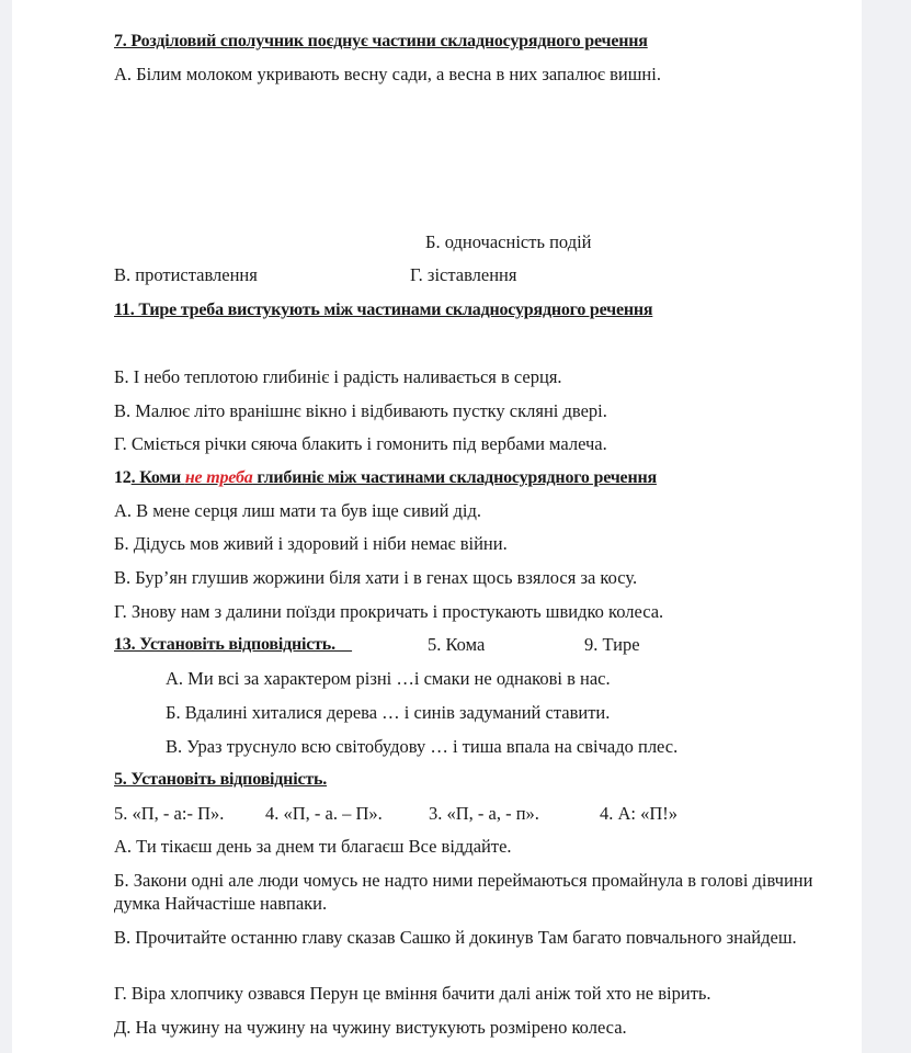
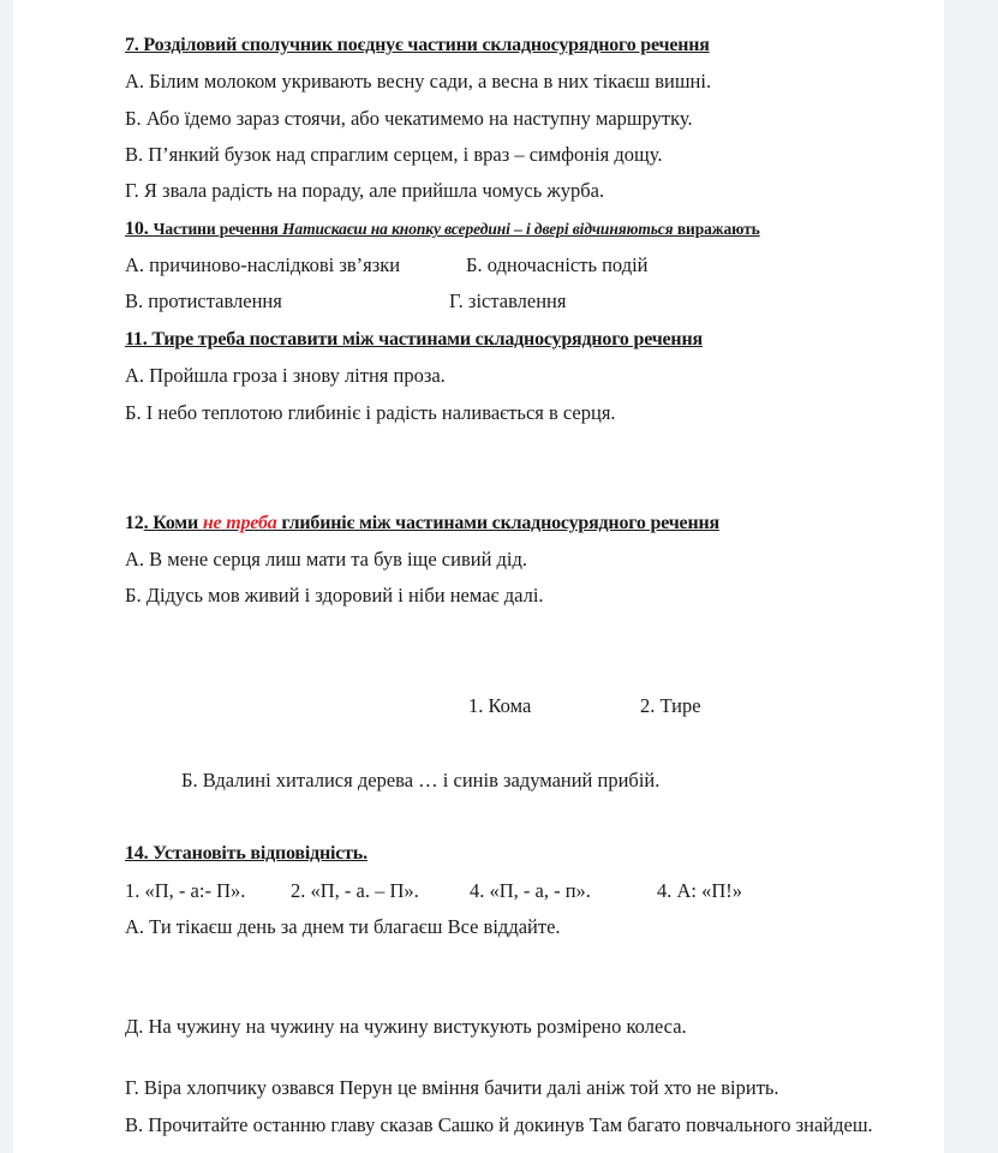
  7. Розділовий сполучник поєднує частини складносурядного речення
- А. Білим молоком укривають весну сади, а весна в них запалює вишні.
+ А. Білим молоком укривають весну сади, а весна в них тікаєш вишні.
+ Б. Або їдемо зараз стоячи, або чекатимемо на наступну маршрутку.
+ В. П’янкий бузок над спраглим серцем, і враз – симфонія дощу.
+ Г. Я звала радість на пораду, але прийшла чомусь журба.
+ 10. Частини речення Натискаєш на кнопку всередині – і двері відчиняються виражають
+ А. причиново-наслідкові зв’язки
  Б. одночасність подій
  В. протиставлення
  Г. зіставлення
- 11. Тире треба вистукують між частинами складносурядного речення
+ 11. Тире треба поставити між частинами складносурядного речення
+ А. Пройшла гроза і знову літня проза.
  Б. І небо теплотою глибиніє і радість наливається в серця.
- В. Малює літо вранішнє вікно і відбивають пустку скляні двері.
- Г. Сміється річки сяюча блакить і гомонить під вербами малеча.
  12. Коми не треба глибиніє між частинами складносурядного речення
  А. В мене серця лиш мати та був іще сивий дід.
- Б. Дідусь мов живий і здоровий і ніби немає війни.
+ Б. Дідусь мов живий і здоровий і ніби немає далі.
- В. Бур’ян глушив жоржини біля хати і в генах щось взялося за косу.
- Г. Знову нам з далини поїзди прокричать і простукають швидко колеса.
- 13. Установіть відповідність.
- 5. Кома
+ 1. Кома
- 9. Тире
+ 2. Тире
- А. Ми всі за характером різні …і смаки не однакові в нас.
- Б. Вдалині хиталися дерева … і синів задуманий ставити.
+ Б. Вдалині хиталися дерева … і синів задуманий прибій.
- В. Ураз труснуло всю світобудову … і тиша впала на свічадо плес.
- 5. Установіть відповідність.
+ 14. Установіть відповідність.
- 5. «П, - а:- П».
+ 1. «П, - а:- П».
- 4. «П, - а. – П».
+ 2. «П, - а. – П».
- 3. «П, - а, - п».
+ 4. «П, - а, - п».
  4. А: «П!»
  А. Ти тікаєш день за днем ти благаєш Все віддайте.
- Б. Закони одні але люди чомусь не надто ними переймаються промайнула в голові дівчини думка Найчастіше навпаки.
- В. Прочитайте останню главу сказав Сашко й докинув Там багато повчального знайдеш.
+ Д. На чужину на чужину на чужину вистукують розмірено колеса.
  Г. Віра хлопчику озвався Перун це вміння бачити далі аніж той хто не вірить.
- Д. На чужину на чужину на чужину вистукують розмірено колеса.
+ В. Прочитайте останню главу сказав Сашко й докинув Там багато повчального знайдеш.
